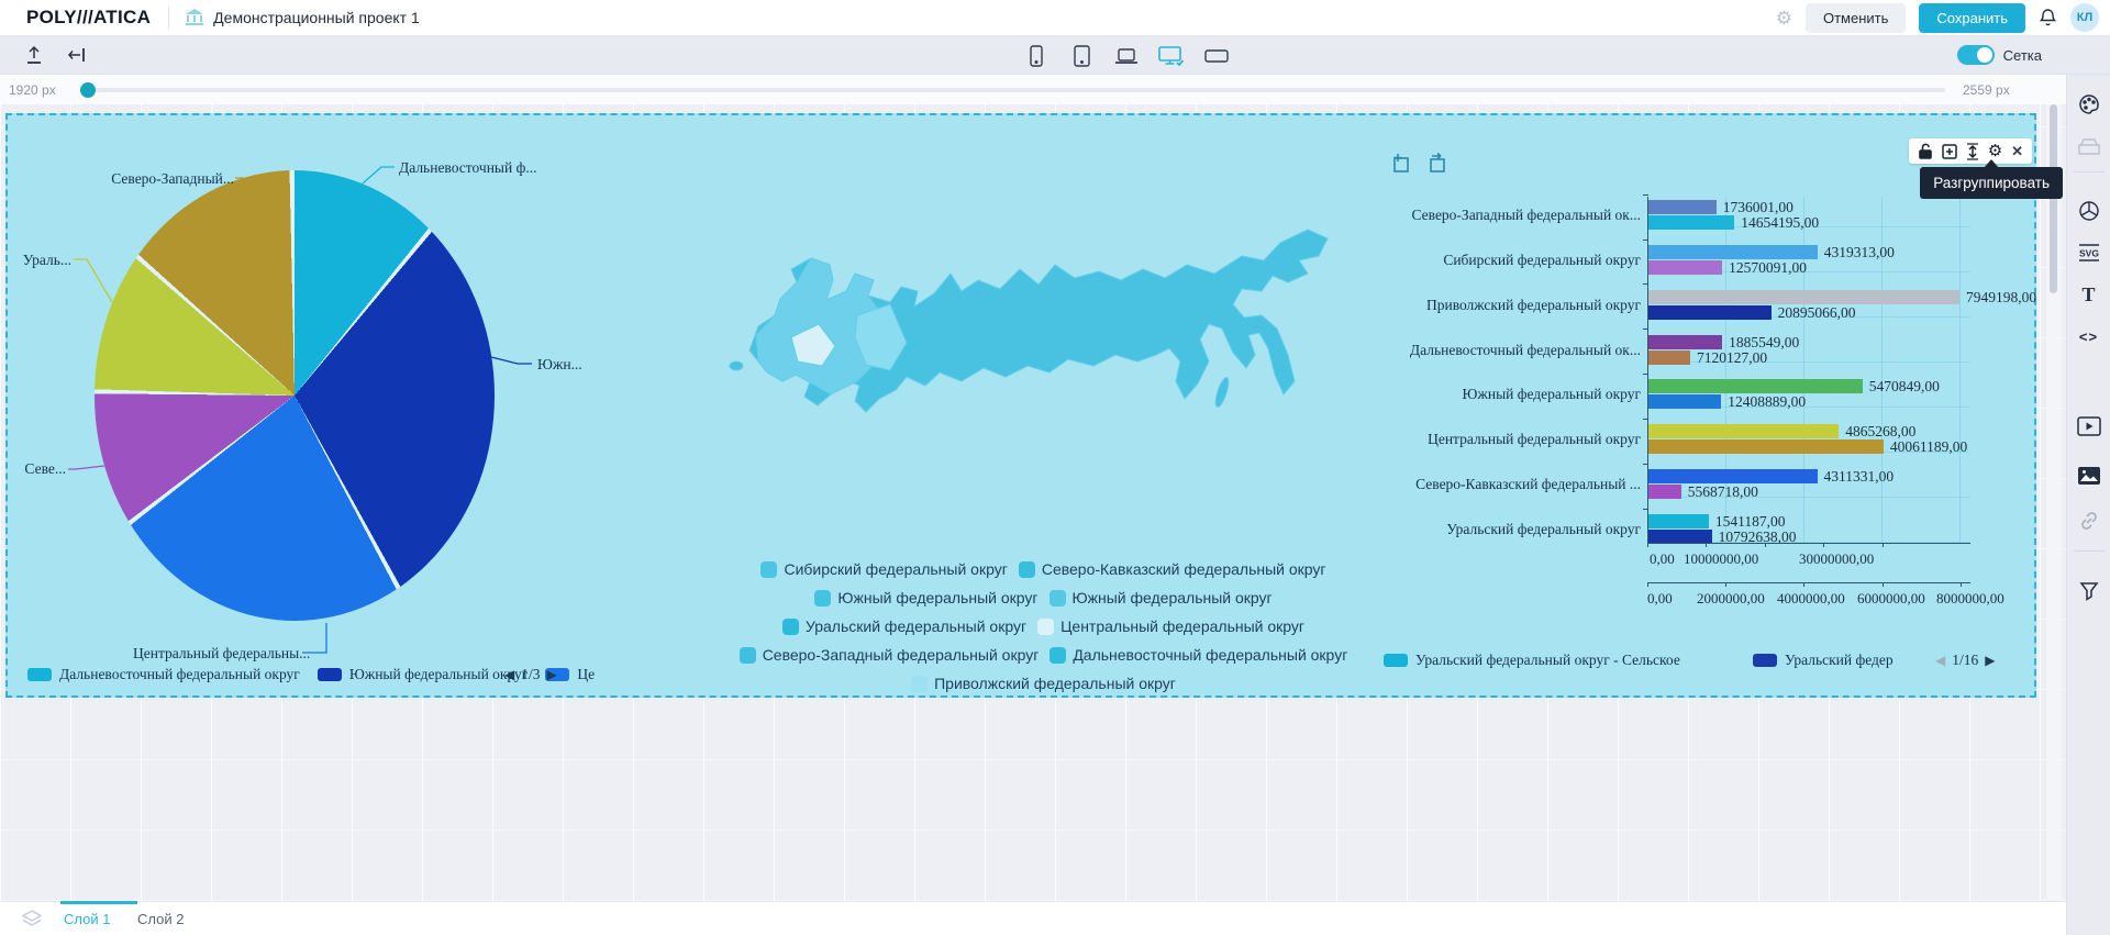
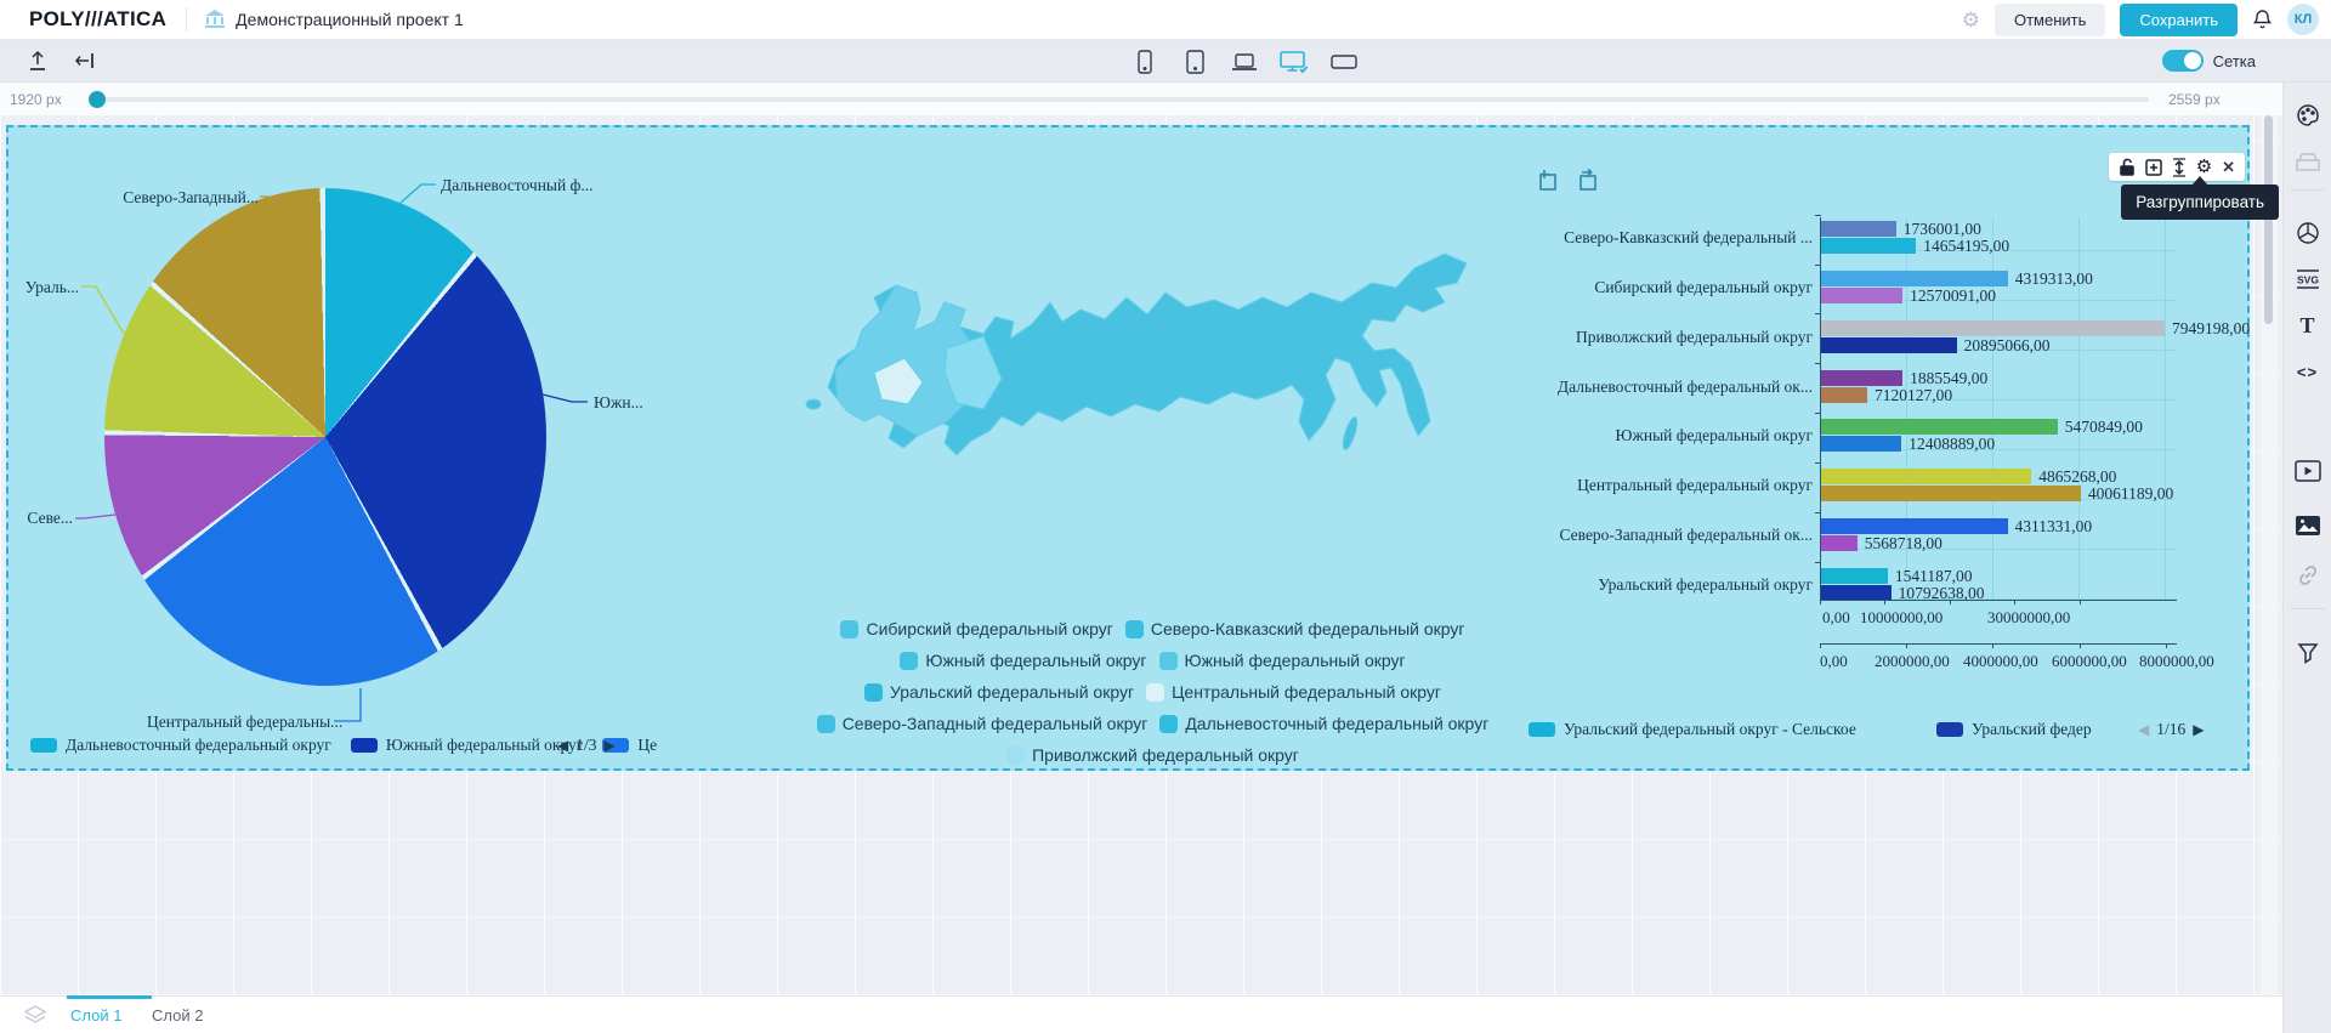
  POLY///ATICA
  Демонстрационный проект 1
  ⚙
  Отменить
  Сохранить
  КЛ
  Сетка
  1920 px
  2559 px
  Дальневосточный ф...
  Северо-Западный...
  Ураль...
  Севе...
  Южн...
  Центральный федеральны...
  Дальневосточный федеральный округ
  Южный федеральный округ
  Це
  ◀
  1/3
  ▶
  Сибирский федеральный округ
  Северо-Кавказский федеральный округ
  Южный федеральный округ
  Южный федеральный округ
  Уральский федеральный округ
  Центральный федеральный округ
  Северо-Западный федеральный округ
  Дальневосточный федеральный округ
  Приволжский федеральный округ
- Северо-Западный федеральный ок...
+ Северо-Кавказский федеральный ...
  1736001,00
  14654195,00
  Сибирский федеральный округ
  4319313,00
  12570091,00
  Приволжский федеральный округ
  7949198,00
  20895066,00
  Дальневосточный федеральный ок...
  1885549,00
  7120127,00
  Южный федеральный округ
  5470849,00
  12408889,00
  Центральный федеральный округ
  4865268,00
  40061189,00
- Северо-Кавказский федеральный ...
+ Северо-Западный федеральный ок...
  4311331,00
  5568718,00
  Уральский федеральный округ
  1541187,00
  10792638,00
  0,00
  10000000,00
  30000000,00
  0,00
  2000000,00
  4000000,00
  6000000,00
  8000000,00
  Уральский федеральный округ - Сельское
  Уральский федер
  ◀
  1/16
  ▶
  ⚙
  ✕
  Разгруппировать
  SVG
  T
  <>
  Слой 1
  Слой 2
